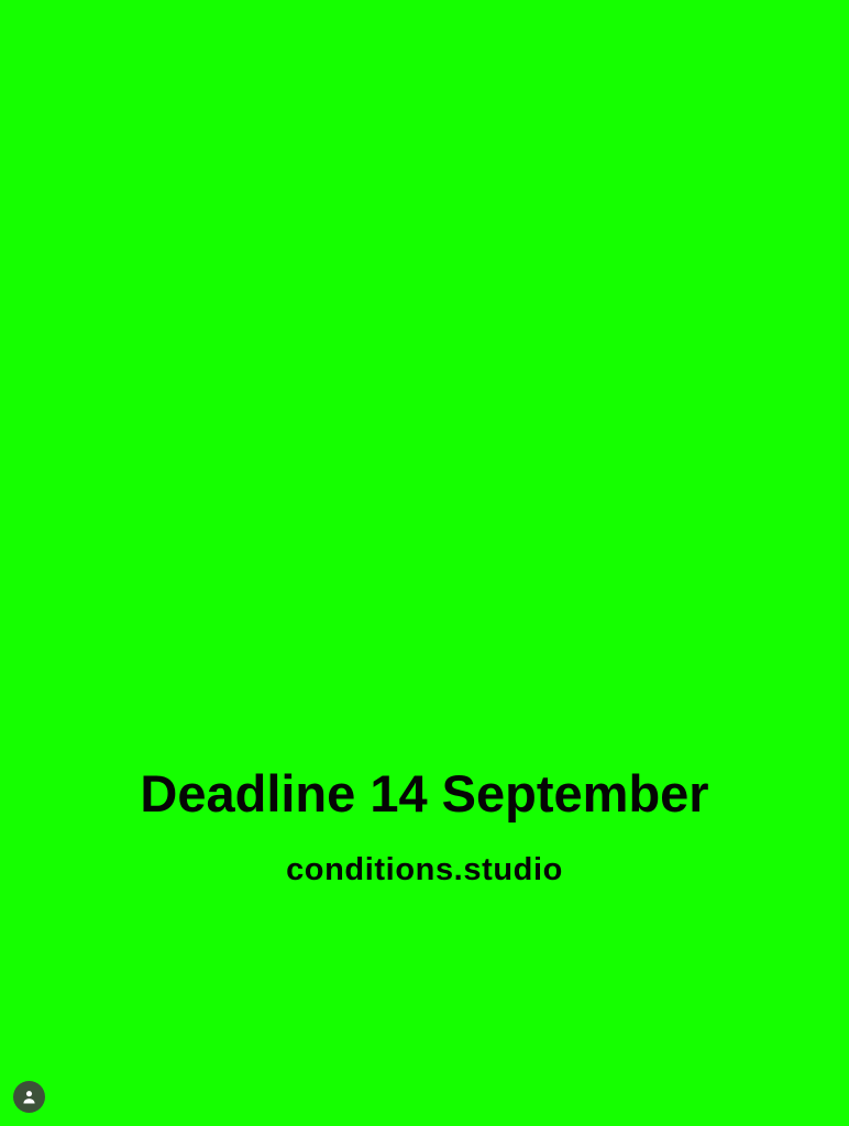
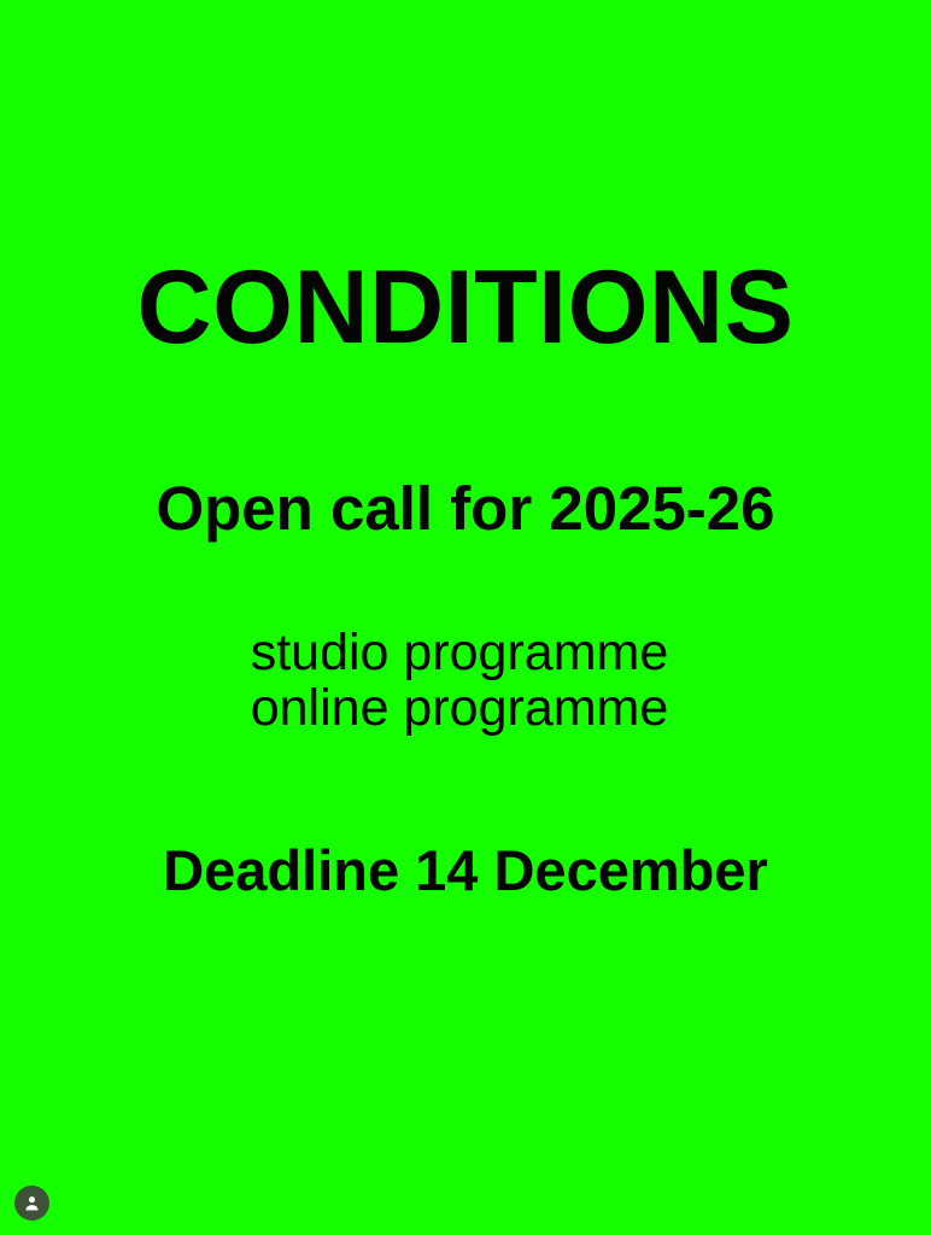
+ CONDITIONS
+ Open call for 2025-26
+ studio programme
+ online programme
- Deadline 14 September
+ Deadline 14 December
- conditions.studio
